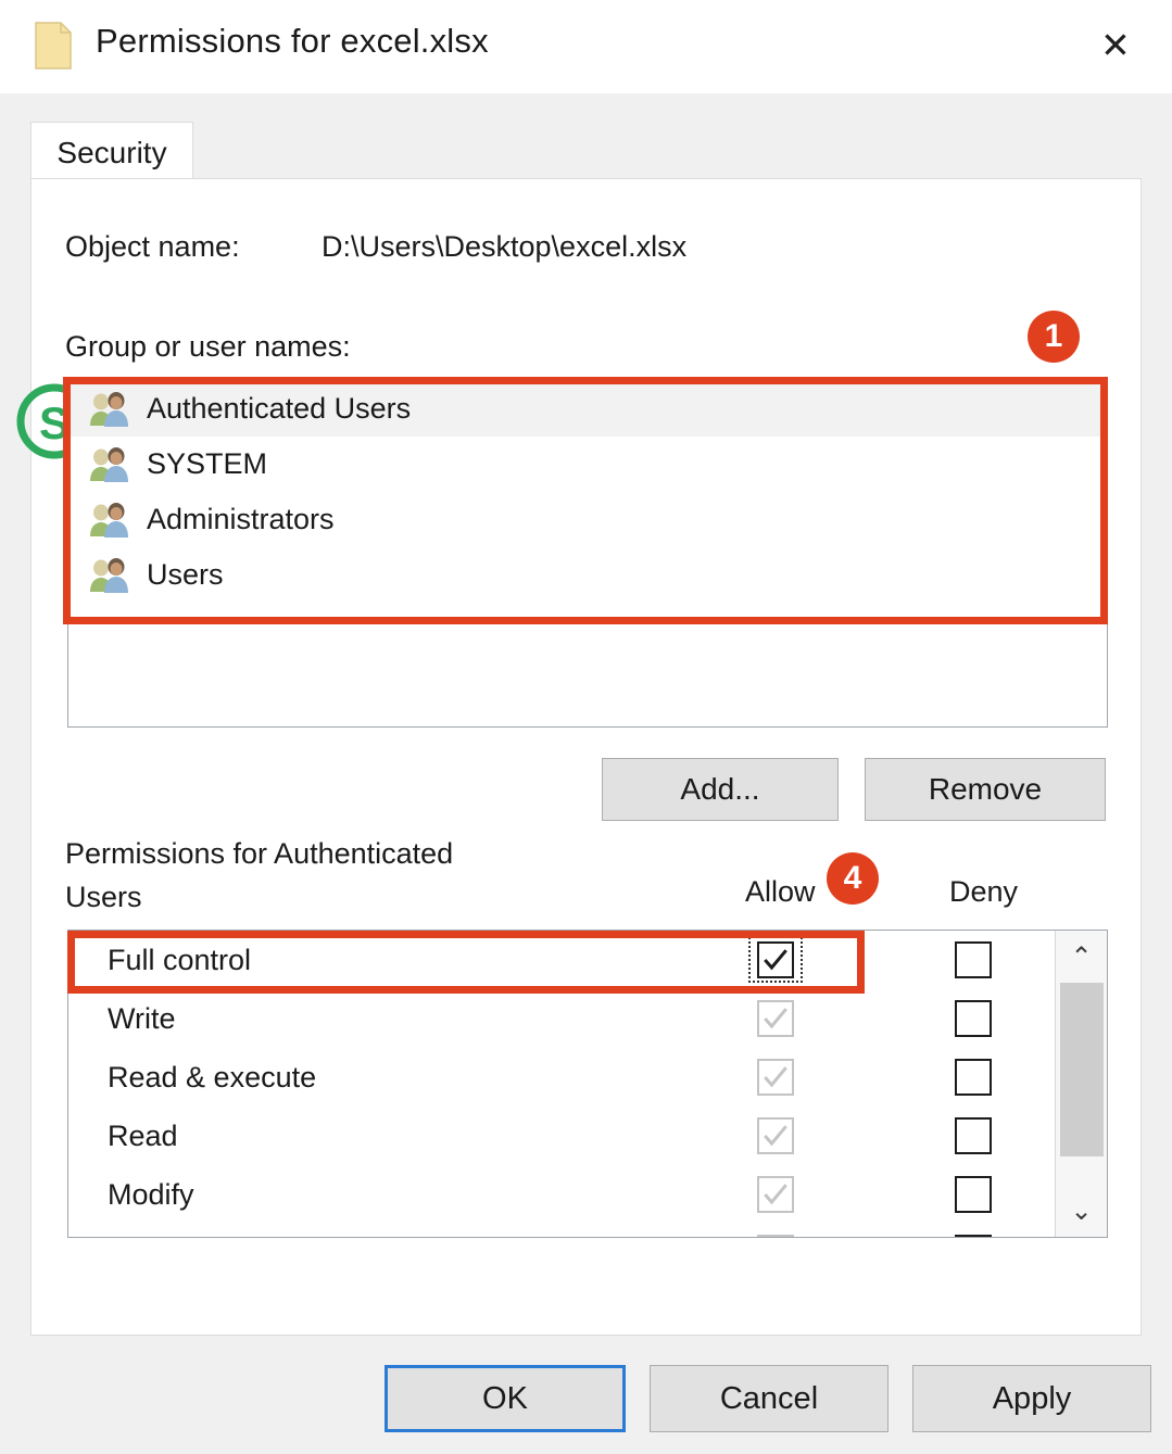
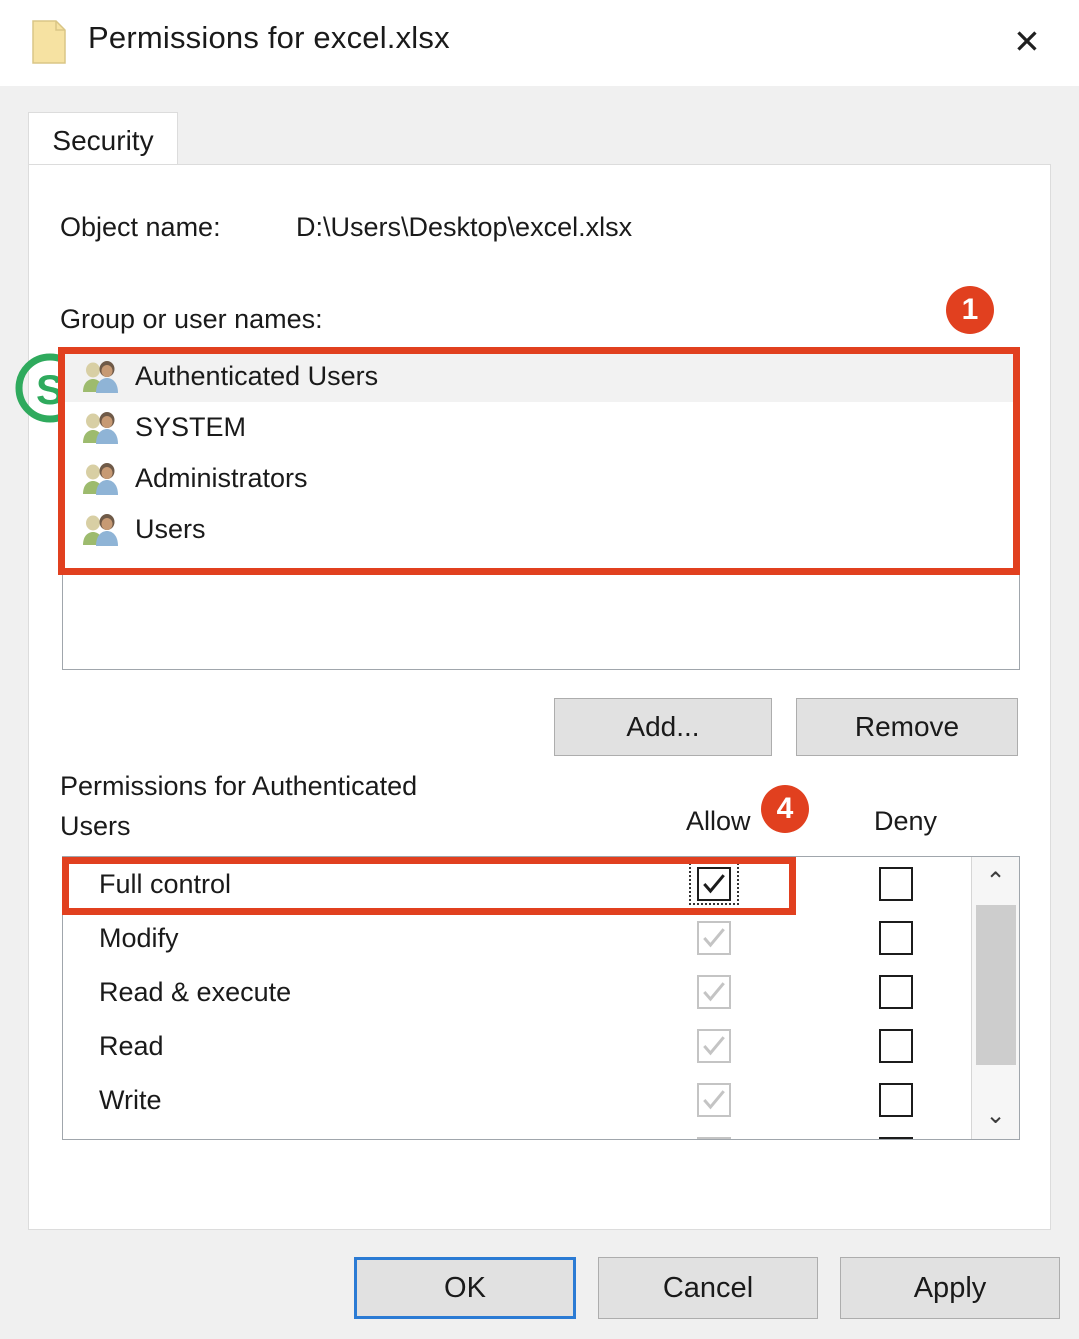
  Permissions for excel.xlsx
  ✕
  Security
  Object name:
  D:\Users\Desktop\excel.xlsx
  Group or user names:
  S
  Authenticated Users
  SYSTEM
  Administrators
  Users
  Add...
  Remove
  Permissions for Authenticated
  Users
  Allow
  Deny
  Full control
- Write
+ Modify
  Read & execute
  Read
- Modify
+ Write
  ⌃
  ⌄
  OK
  Cancel
  Apply
  1
  4
